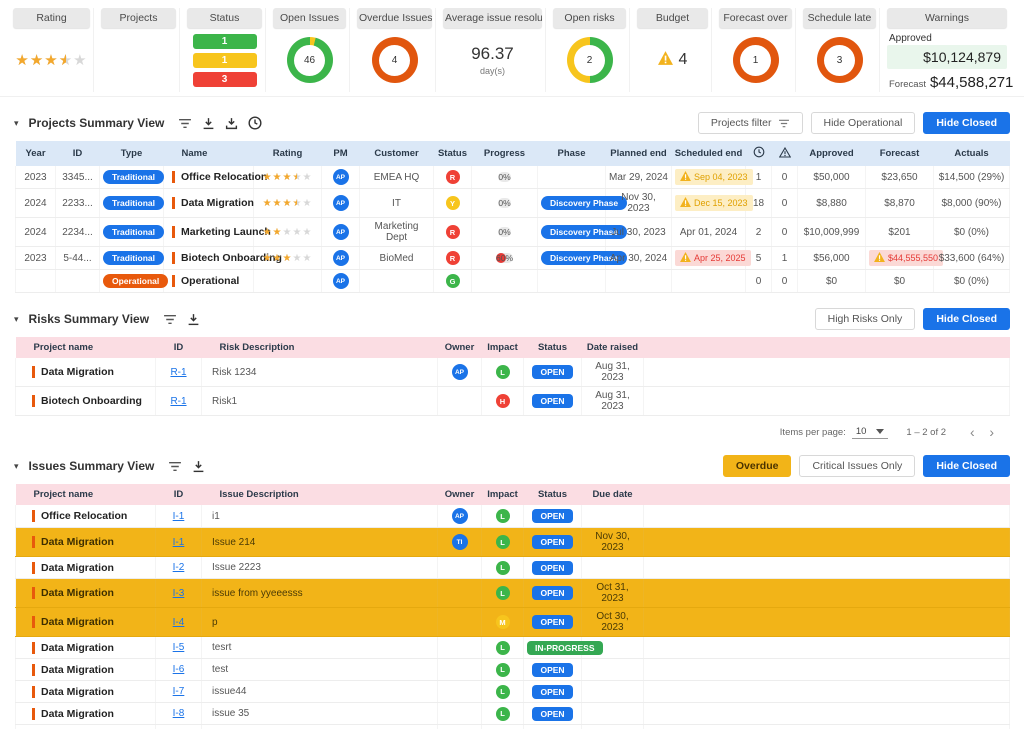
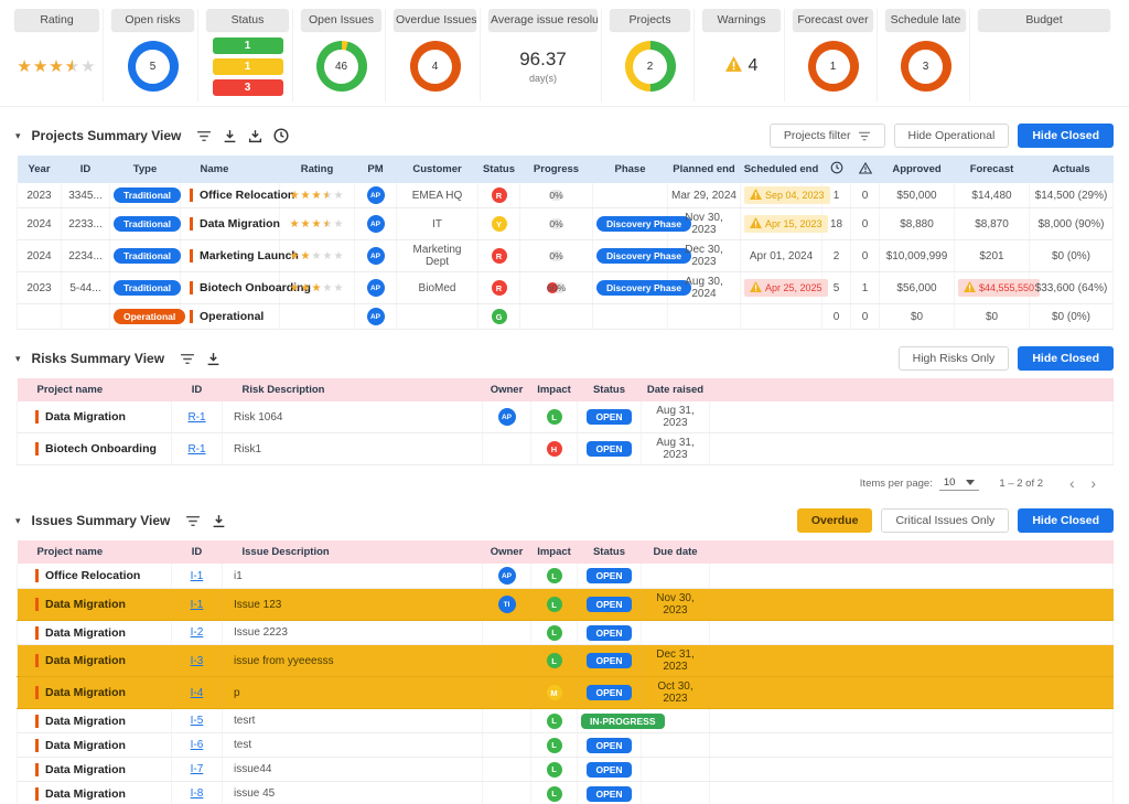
  Rating
  ★★★★★
- Projects
+ Open risks
+ 5
  Status
  1
  1
  3
  Open Issues
  46
  Overdue Issues
  4
  Average issue resolu
  96.37
  day(s)
- Open risks
+ Projects
  2
- Budget
+ Warnings
  4
  Forecast over
  1
  Schedule late
  3
- Warnings
+ Budget
- Approved
- $10,124,879
- Forecast
- $44,588,271
  ▾
  Projects Summary View
  Projects filter
  Hide Operational
  Hide Closed
  Year	ID	Type	Name	Rating	PM	Customer	Status	Progress	Phase	Planned end	Scheduled end			Approved	Forecast	Actuals
- 2023	3345...	Traditional	Office Relocatio	★★★★★★★★		EMEA HQ	R	0%		Mar 29, 2024	Sep 04, 2023	1	0	$50,000	$23,650	$14,500 (29%)
+ 2023	3345...	Traditional	Office Relocatio	★★★★★★★★		EMEA HQ	R	0%		Mar 29, 2024	Sep 04, 2023	1	0	$50,000	$14,480	$14,500 (29%)
- 2024	2233...	Traditional	Data Migration	★★★★★★★★		IT	Y	0%	Discovery Phase	Nov 30, 2023	Dec 15, 2023	18	0	$8,880	$8,870	$8,000 (90%)
+ 2024	2233...	Traditional	Data Migration	★★★★★★★★		IT	Y	0%	Discovery Phase	Nov 30, 2023	Apr 15, 2023	18	0	$8,880	$8,870	$8,000 (90%)
- 2024	2234...	Traditional	Marketing Launc	★★★★★★★		Marketing Dept	R	0%	Discovery Pha	Jul 30, 2023	Apr 01, 2024	2	0	$10,009,999	$201	$0 (0%)
+ 2024	2234...	Traditional	Marketing Launc	★★★★★★★		Marketing Dept	R	0%	Discovery Phase	Dec 30, 2023	Apr 01, 2024	2	0	$10,009,999	$201	$0 (0%)
- 2023	5-44...	Traditional	Biotech Onboar	★★★★★★★★		BioMed	R	60%	Discovery Pha	Apr 30, 2024	Apr 25, 2025	5	1	$56,000	$44,555,550	$33,600 (64%)
+ 2023	5-44...	Traditional	Biotech Onboar	★★★★★★★★		BioMed	R	60%	Discovery Phase	Aug 30, 2024	Apr 25, 2025	5	1	$56,000	$44,555,550	$33,600 (64%)
  		Operational	Operational				G					0	0	$0	$0	$0 (0%)
  ▾
  Risks Summary View
  High Risks Only
  Hide Closed
  Project name	ID	Risk Description	Owner	Impact	Status	Date raised
- Data Migration	R-1	Risk 1234		L	OPEN	Aug 31, 2023
+ Data Migration	R-1	Risk 1064		L	OPEN	Aug 31, 2023
  Biotech Onboarding	R-1	Risk1		H	OPEN	Aug 31, 2023
  Items per page:
  10
  1 – 2 of 2
  ‹ ›
  ▾
  Issues Summary View
  Overdue
  Critical Issues Only
  Hide Closed
  Project name	ID	Issue Description	Owner	Impact	Status	Due date
  Office Relocation	I-1	i1		L	OPEN
- Data Migration	I-1	Issue 214		L	OPEN	Nov 30, 2023
+ Data Migration	I-1	Issue 123		L	OPEN	Nov 30, 2023
  Data Migration	I-2	Issue 2223		L	OPEN
- Data Migration	I-3	issue from yyeeesss		L	OPEN	Oct 31, 2023
+ Data Migration	I-3	issue from yyeeesss		L	OPEN	Dec 31, 2023
  Data Migration	I-4	p		M	OPEN	Oct 30, 2023
  Data Migration	I-5	tesrt		L	IN-PROGRESS
  Data Migration	I-6	test		L	OPEN
  Data Migration	I-7	issue44		L	OPEN
- Data Migration	I-8	issue 35		L	OPEN
+ Data Migration	I-8	issue 45		L	OPEN
